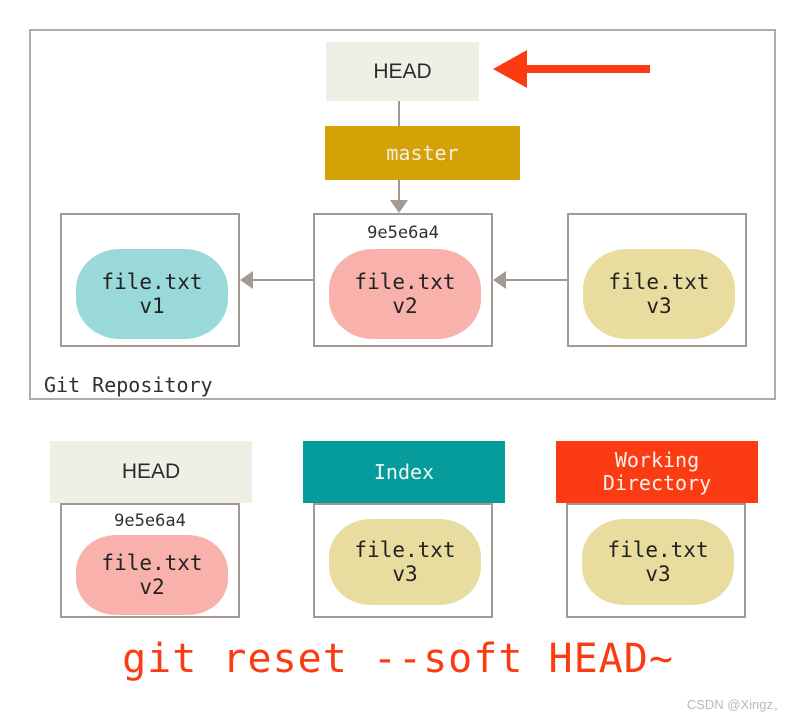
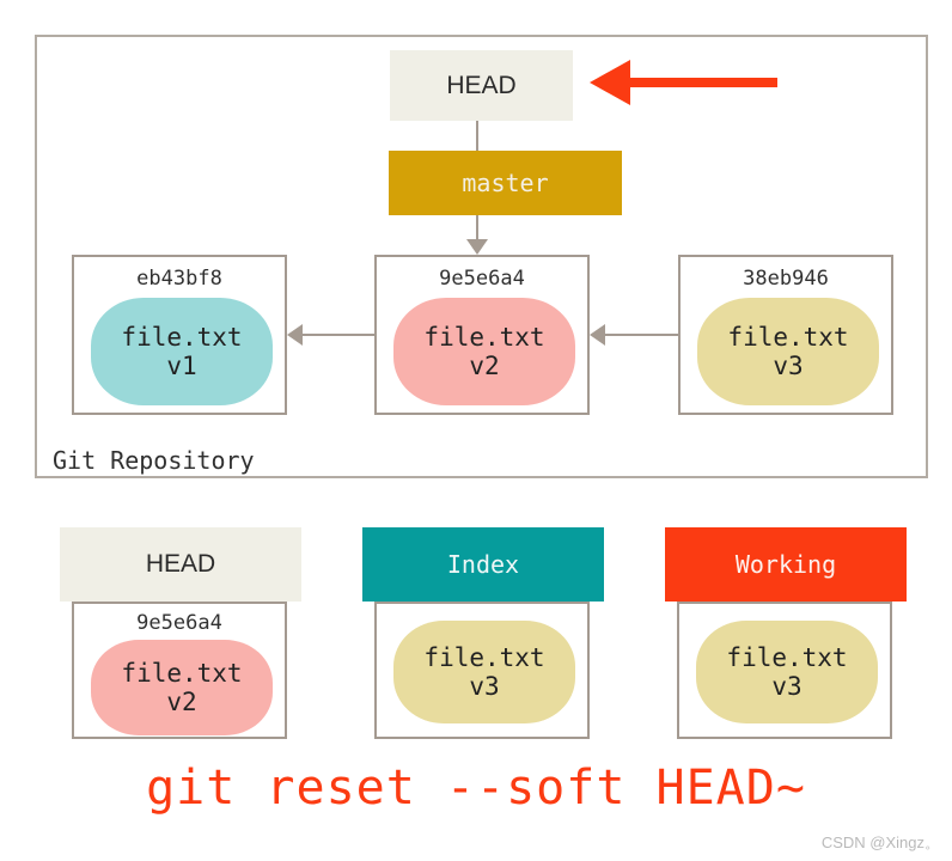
  Git Repository
  HEAD
  master
+ eb43bf8
  file.txt
  v1
  9e5e6a4
  file.txt
  v2
+ 38eb946
  file.txt
  v3
  HEAD
  9e5e6a4
  file.txt
  v2
  Index
  file.txt
  v3
  Working
- Directory
  file.txt
  v3
  git reset --soft HEAD~
  CSDN @Xingz。
